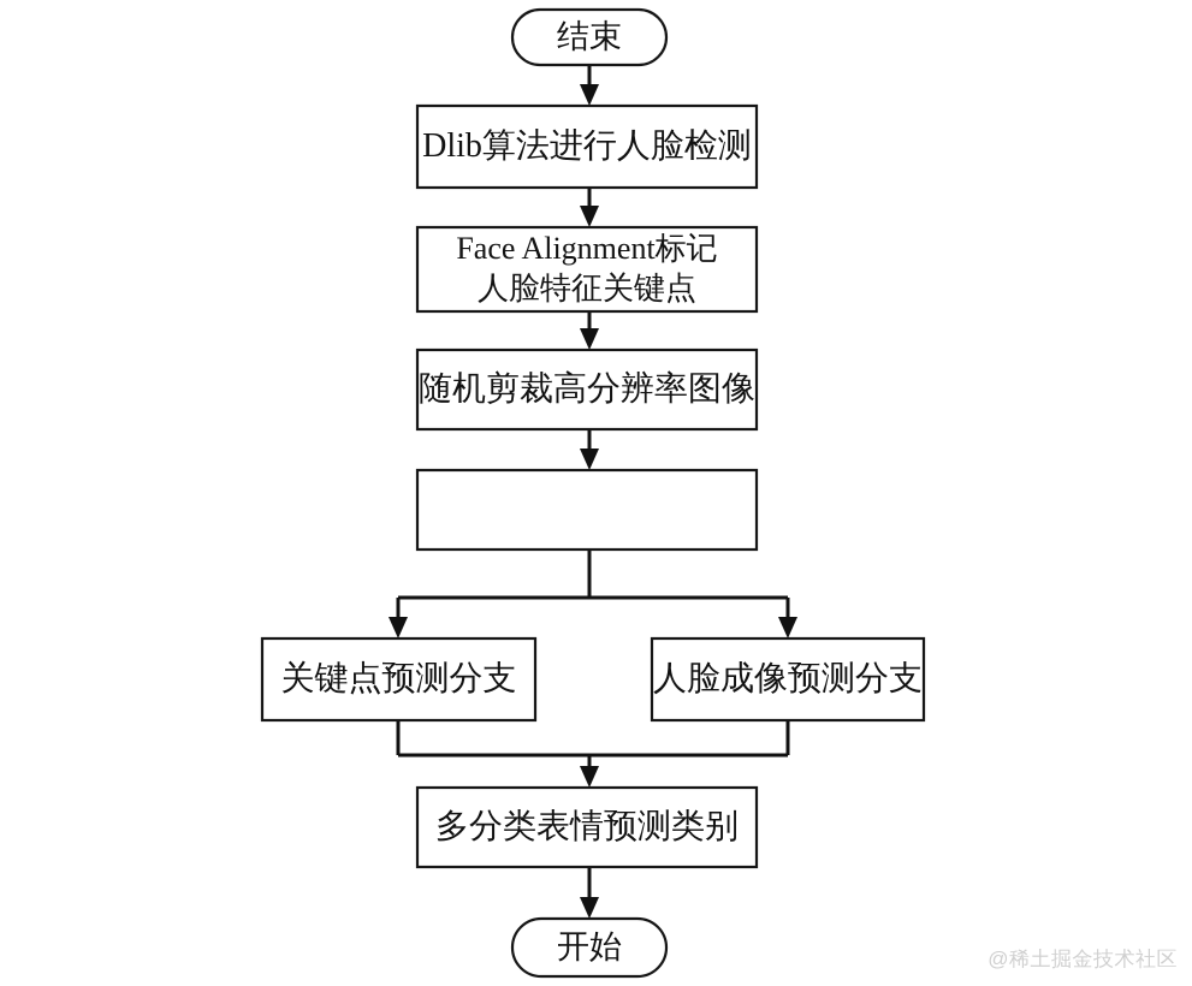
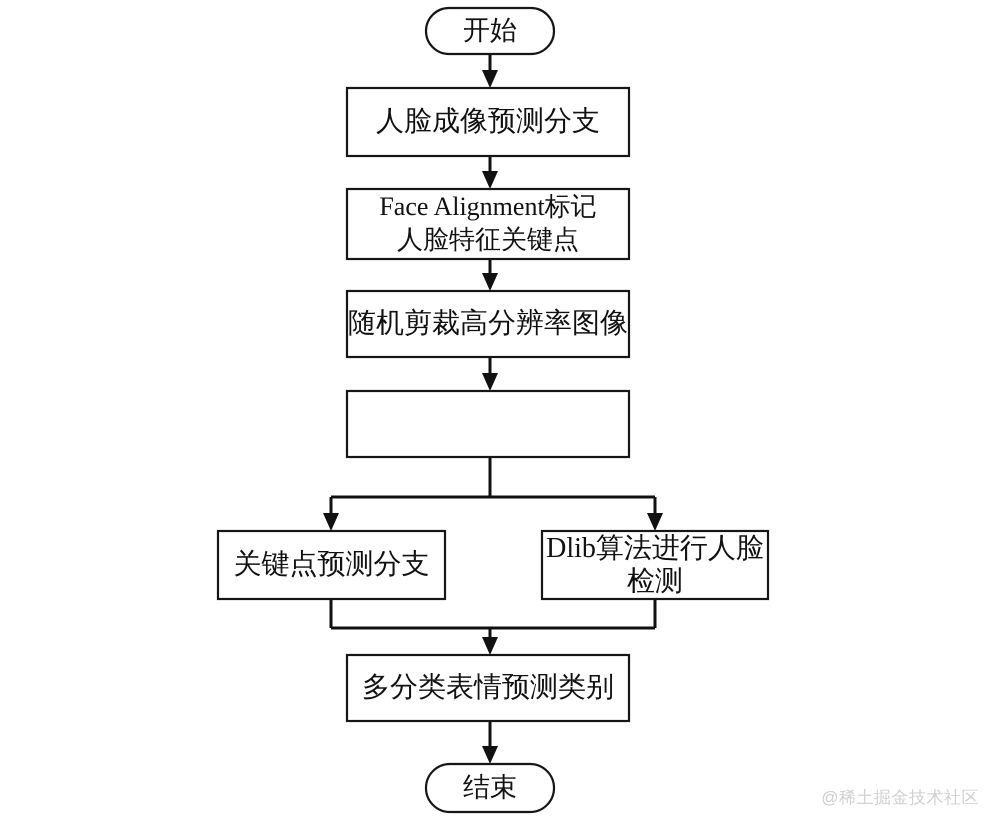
- 结束
+ 开始
- Dlib算法进行人脸检测
+ 人脸成像预测分支
  Face Alignment标记
  人脸特征关键点
  随机剪裁高分辨率图像
  关键点预测分支
- 人脸成像预测分支
+ Dlib算法进行人脸检测
  多分类表情预测类别
- 开始
+ 结束
  @稀土掘金技术社区
